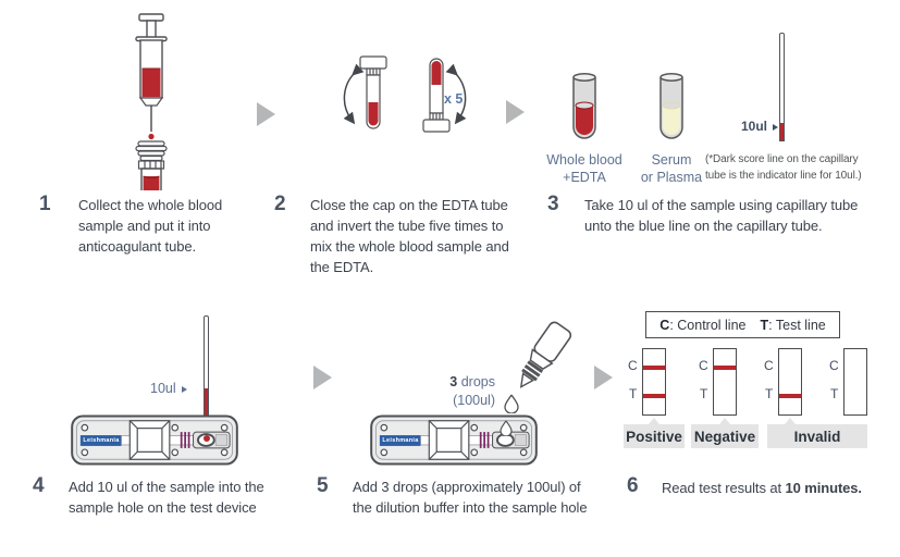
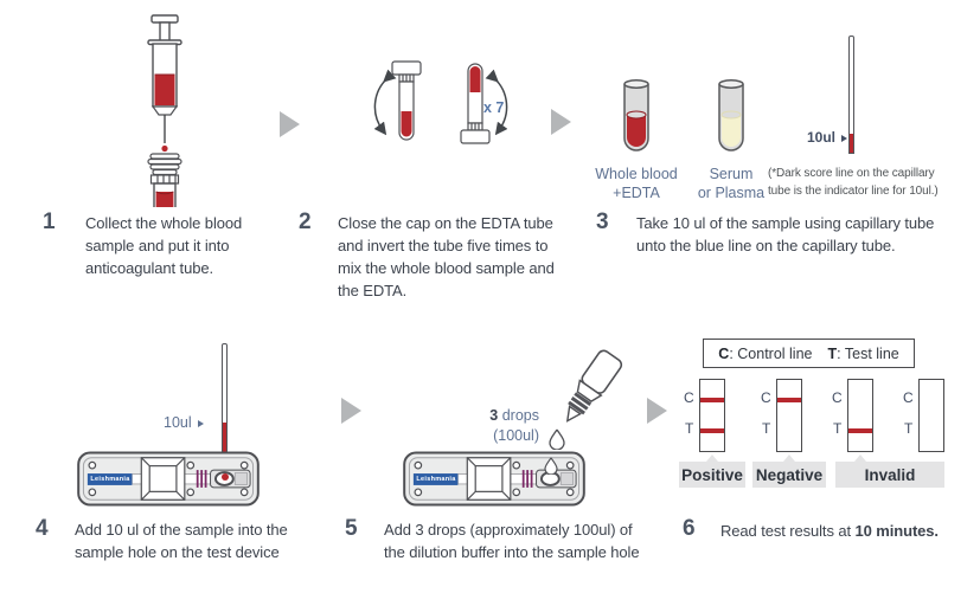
  1
  Collect the whole blood
  sample and put it into
  anticoagulant tube.
- x 5
+ x 7
  2
  Close the cap on the EDTA tube
  and invert the tube five times to
  mix the whole blood sample and
  the EDTA.
  10ul
  Whole blood
  +EDTA
  Serum
  or Plasma
  (*Dark score line on the capillary
  tube is the indicator line for 10ul.)
  3
  Take 10 ul of the sample using capillary tube
  unto the blue line on the capillary tube.
  10ul
  4
  Add 10 ul of the sample into the
  sample hole on the test device
  3 drops
  (100ul)
  5
  Add 3 drops (approximately 100ul) of
  the dilution buffer into the sample hole
  C
  : Control line
  T
  : Test line
  C
  T
  C
  T
  C
  T
  C
  T
  Positive
  Negative
  Invalid
  6
  Read test results at 10 minutes.
